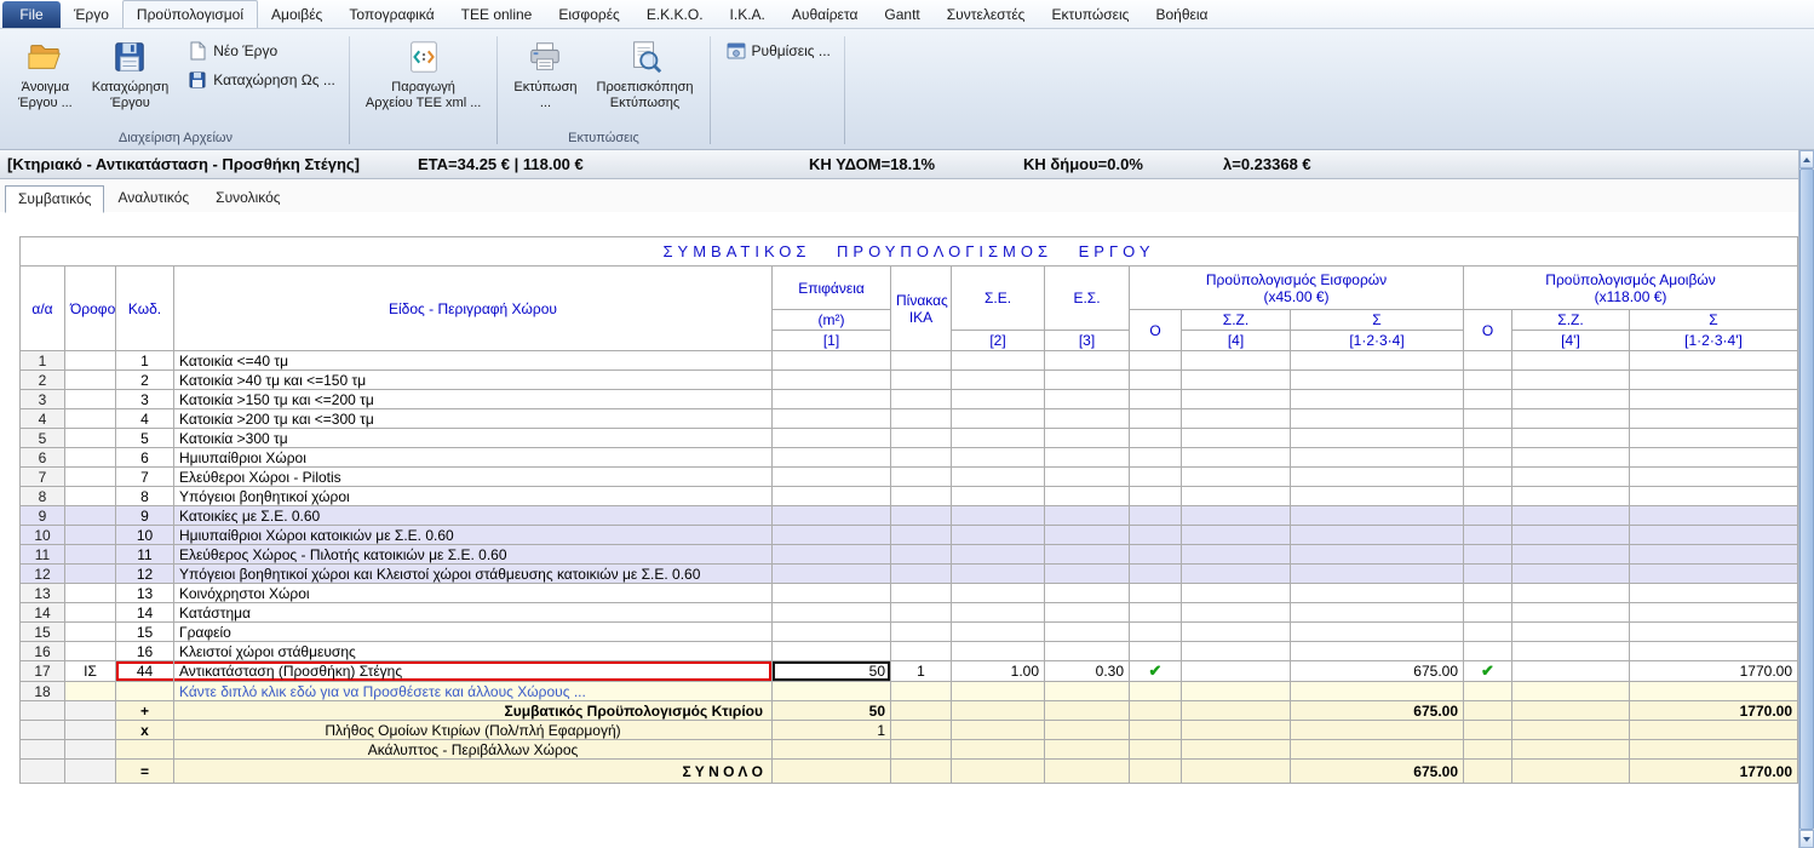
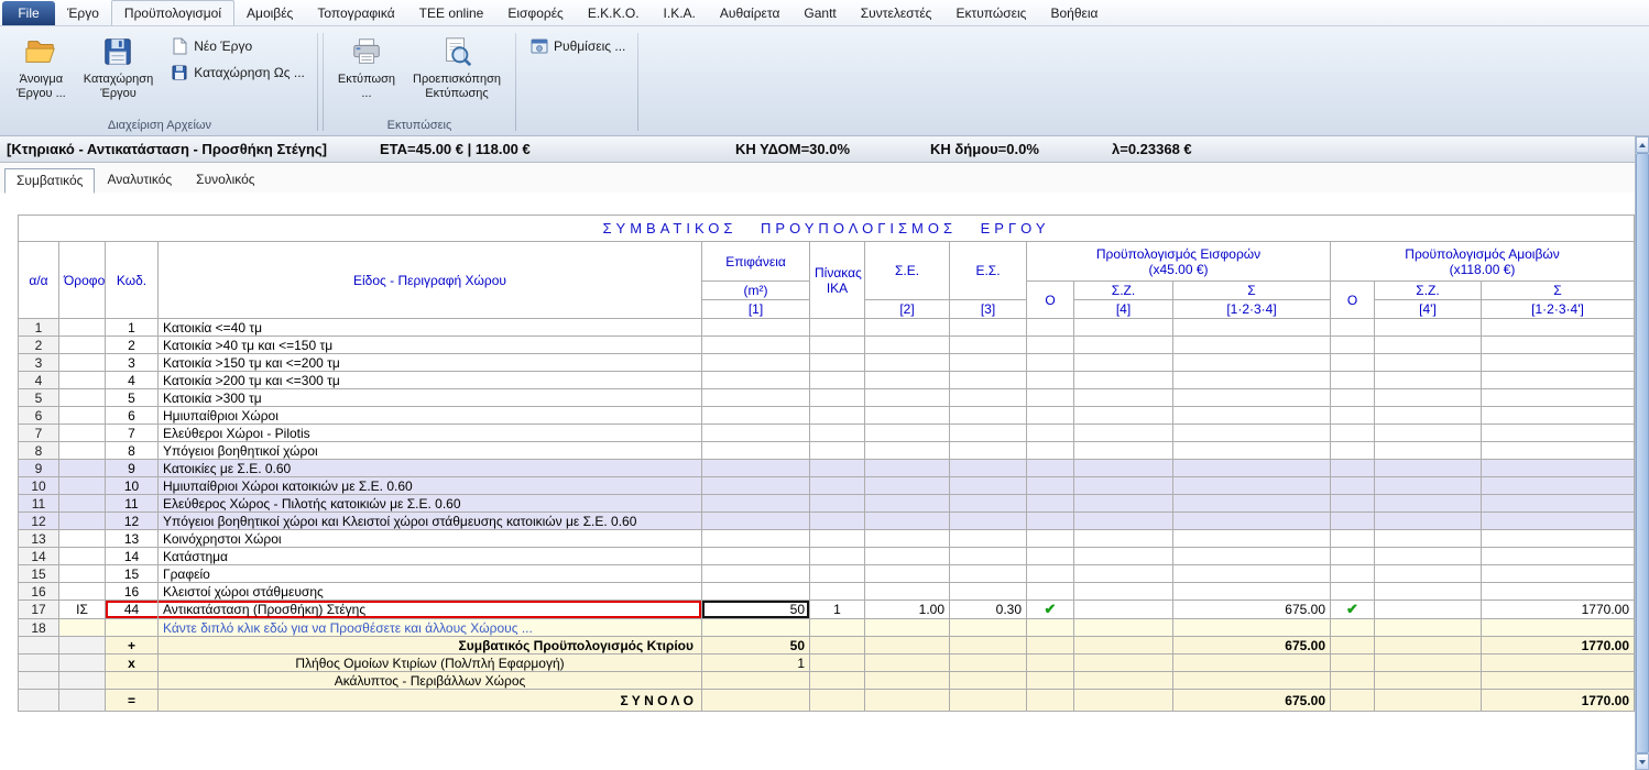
  File
  Έργο
  Προϋπολογισμοί
  Αμοιβές
  Τοπογραφικά
  ΤΕΕ online
  Εισφορές
  Ε.Κ.Κ.Ο.
  Ι.Κ.Α.
  Αυθαίρετα
  Gantt
  Συντελεστές
  Εκτυπώσεις
  Βοήθεια
  Άνοιγμα
  Έργου ...
  Καταχώρηση
  Έργου
  Νέο Έργο
  Καταχώρηση Ως ...
  Διαχείριση Αρχείων
- Παραγωγή
- Αρχείου ΤΕΕ xml ...
  Εκτύπωση
  ...
  Προεπισκόπηση
  Εκτύπωσης
  Εκτυπώσεις
  Ρυθμίσεις ...
  [Κτηριακό - Αντικατάσταση - Προσθήκη Στέγης]
- ΕΤΑ=34.25 € | 118.00 €
+ ΕΤΑ=45.00 € | 118.00 €
- ΚΗ ΥΔΟΜ=18.1%
+ ΚΗ ΥΔΟΜ=30.0%
  ΚΗ δήμου=0.0%
  λ=0.23368 €
  Συμβατικός
  Αναλυτικός
  Συνολικός
  ΣΥΜΒΑΤΙΚΟΣ ΠΡΟΥΠΟΛΟΓΙΣΜΟΣ ΕΡΓΟΥ
  α/α	Όροφο	Κωδ.	Είδος - Περιγραφή Χώρου	Επιφάνεια	Πίνακας ΙΚΑ	Σ.Ε.	Ε.Σ.	Προϋπολογισμός Εισφορών (x45.00 €)	Προϋπολογισμός Αμοιβών (x118.00 €)
  (m²)	Ο	Σ.Ζ.	Σ	Ο	Σ.Ζ.	Σ
  [1]	[2]	[3]	[4]	[1·2·3·4]	[4']	[1·2·3·4']
  1		1	Κατοικία <=40 τμ
  2		2	Κατοικία >40 τμ και <=150 τμ
  3		3	Κατοικία >150 τμ και <=200 τμ
  4		4	Κατοικία >200 τμ και <=300 τμ
  5		5	Κατοικία >300 τμ
  6		6	Ημιυπαίθριοι Χώροι
  7		7	Ελεύθεροι Χώροι - Pilotis
  8		8	Υπόγειοι βοηθητικοί χώροι
  9		9	Κατοικίες με Σ.Ε. 0.60
  10		10	Ημιυπαίθριοι Χώροι κατοικιών με Σ.Ε. 0.60
  11		11	Ελεύθερος Χώρος - Πιλοτής κατοικιών με Σ.Ε. 0.60
  12		12	Υπόγειοι βοηθητικοί χώροι και Κλειστοί χώροι στάθμευσης κατοικιών με Σ.Ε. 0.60
  13		13	Κοινόχρηστοι Χώροι
  14		14	Κατάστημα
  15		15	Γραφείο
  16		16	Κλειστοί χώροι στάθμευσης
  17	ΙΣ	44	Αντικατάσταση (Προσθήκη) Στέγης	50	1	1.00	0.30	✔		675.00	✔		1770.00
  18			Κάντε διπλό κλικ εδώ για να Προσθέσετε και άλλους Χώρους ...
  		+	Συμβατικός Προϋπολογισμός Κτιρίου	50						675.00			1770.00
  		x	Πλήθος Ομοίων Κτιρίων (Πολ/πλή Εφαρμογή)	1
  			Ακάλυπτος - Περιβάλλων Χώρος
  		=	Σ Υ Ν Ο Λ Ο							675.00			1770.00
